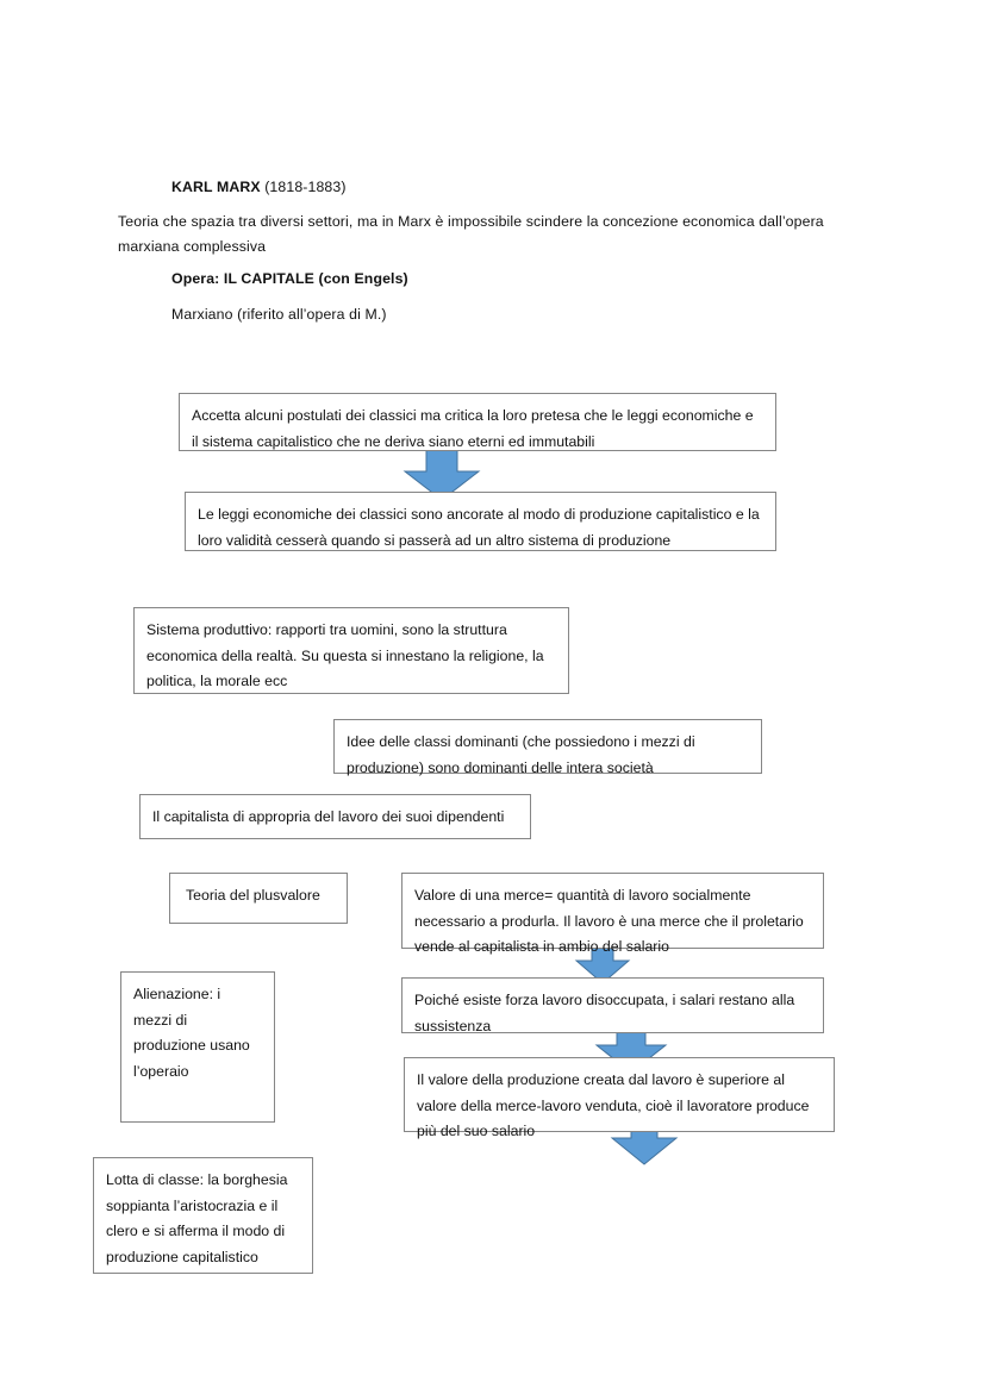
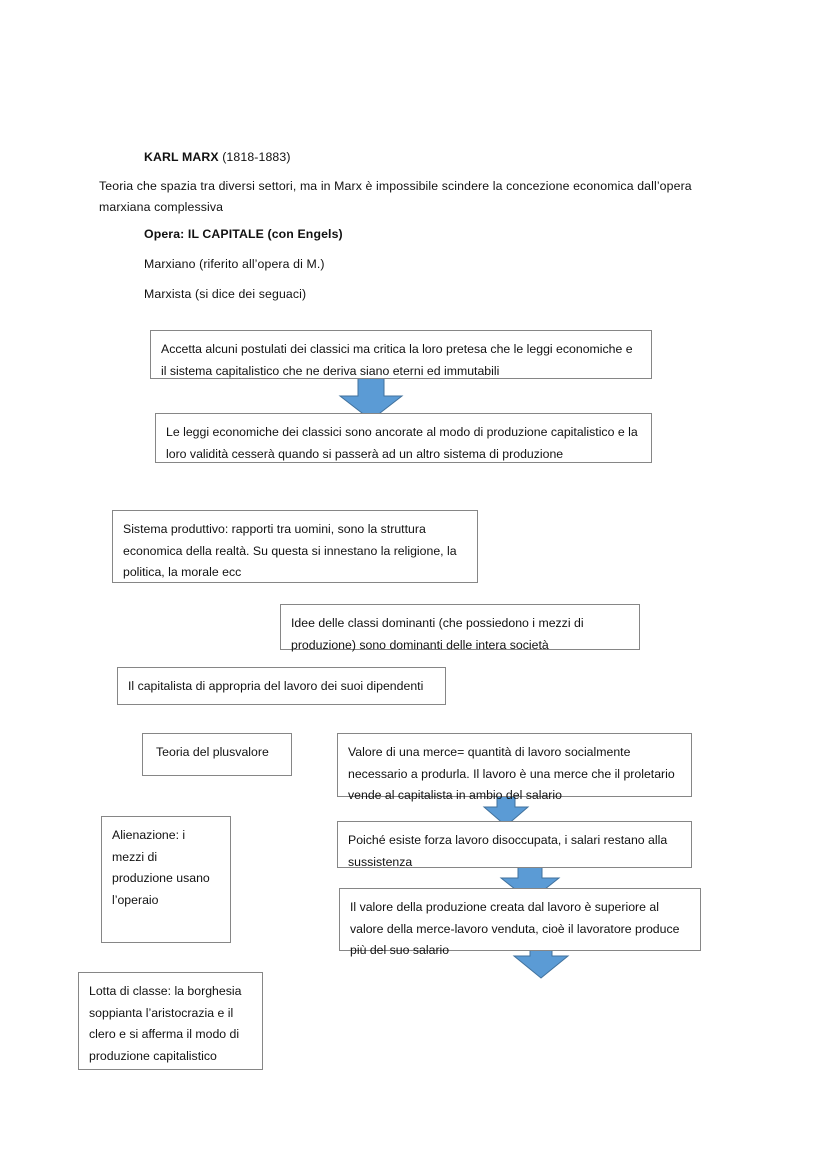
  KARL MARX (1818-1883)
  Teoria che spazia tra diversi settori, ma in Marx è impossibile scindere la concezione economica dall’opera marxiana complessiva
  Opera: IL CAPITALE (con Engels)
  Marxiano (riferito all’opera di M.)
+ Marxista (si dice dei seguaci)
  Accetta alcuni postulati dei classici ma critica la loro pretesa che le leggi economiche e il sistema capitalistico che ne deriva siano eterni ed immutabili
  Le leggi economiche dei classici sono ancorate al modo di produzione capitalistico e la loro validità cesserà quando si passerà ad un altro sistema di produzione
  Sistema produttivo: rapporti tra uomini, sono la struttura economica della realtà. Su questa si innestano la religione, la politica, la morale ecc
  Idee delle classi dominanti (che possiedono i mezzi di produzione) sono dominanti delle intera società
  Il capitalista di appropria del lavoro dei suoi dipendenti
  Teoria del plusvalore
  Valore di una merce= quantità di lavoro socialmente necessario a produrla. Il lavoro è una merce che il proletario vende al capitalista in ambio del salario
  Alienazione: i mezzi di produzione usano l’operaio
  Poiché esiste forza lavoro disoccupata, i salari restano alla sussistenza
  Il valore della produzione creata dal lavoro è superiore al valore della merce-lavoro venduta, cioè il lavoratore produce più del suo salario
  Lotta di classe: la borghesia soppianta l’aristocrazia e il clero e si afferma il modo di produzione capitalistico
